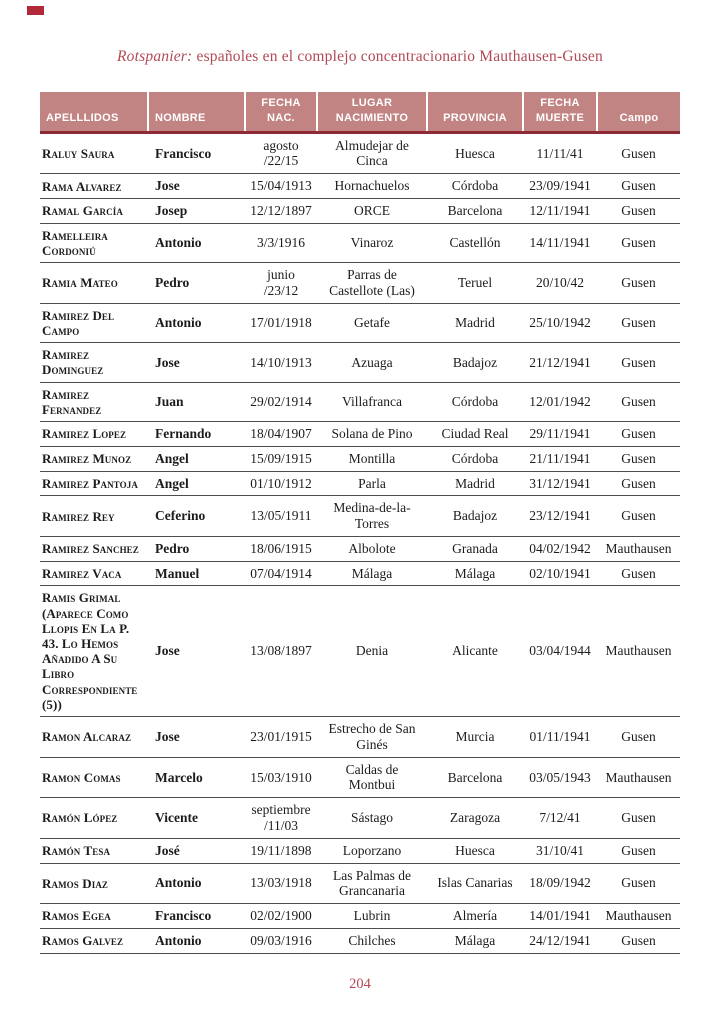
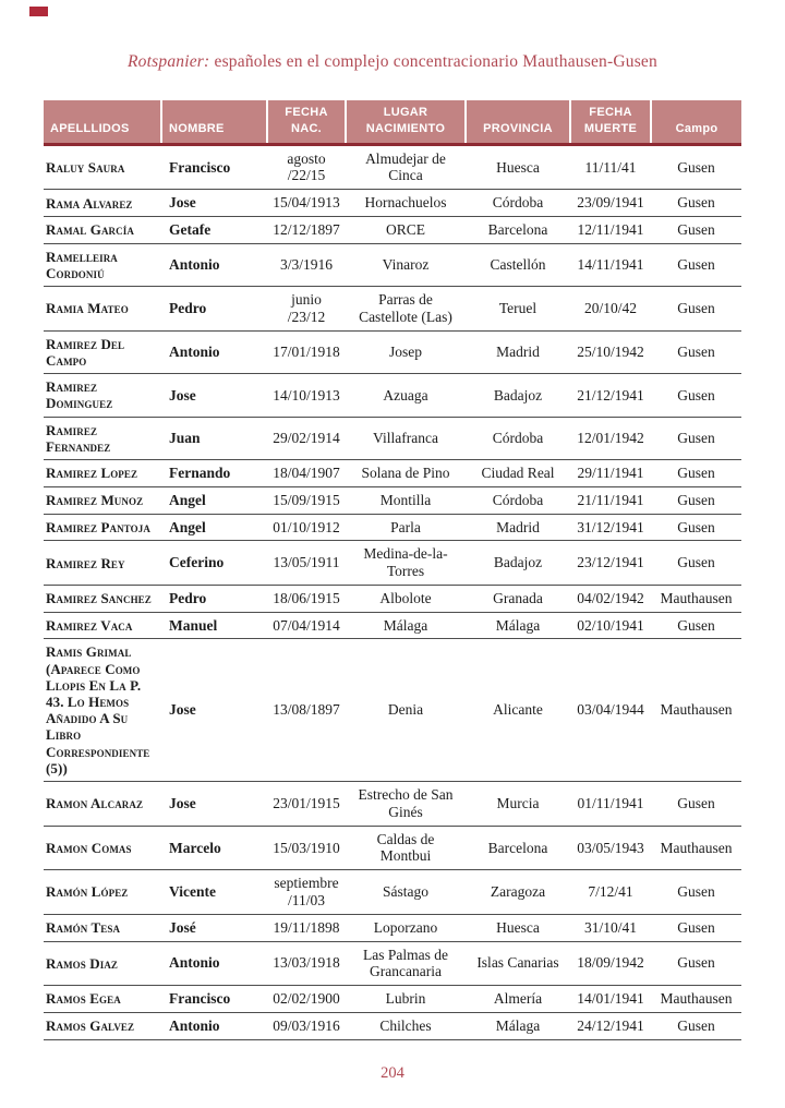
  Rotspanier: españoles en el complejo concentracionario Mauthausen-Gusen
  APELLLIDOS	NOMBRE	FECHA NAC.	LUGAR NACIMIENTO	PROVINCIA	FECHA MUERTE	Campo
  Raluy Saura	Francisco	agosto /22/15	Almudejar de Cinca	Huesca	11/11/41	Gusen
  Rama Alvarez	Jose	15/04/1913	Hornachuelos	Córdoba	23/09/1941	Gusen
- Ramal García	Josep	12/12/1897	ORCE	Barcelona	12/11/1941	Gusen
+ Ramal García	Getafe	12/12/1897	ORCE	Barcelona	12/11/1941	Gusen
  Ramelleira Cordoniú	Antonio	3/3/1916	Vinaroz	Castellón	14/11/1941	Gusen
  Ramia Mateo	Pedro	junio /23/12	Parras de Castellote (Las)	Teruel	20/10/42	Gusen
- Ramirez Del Campo	Antonio	17/01/1918	Getafe	Madrid	25/10/1942	Gusen
+ Ramirez Del Campo	Antonio	17/01/1918	Josep	Madrid	25/10/1942	Gusen
  Ramirez Dominguez	Jose	14/10/1913	Azuaga	Badajoz	21/12/1941	Gusen
  Ramirez Fernandez	Juan	29/02/1914	Villafranca	Córdoba	12/01/1942	Gusen
  Ramirez Lopez	Fernando	18/04/1907	Solana de Pino	Ciudad Real	29/11/1941	Gusen
  Ramirez Munoz	Angel	15/09/1915	Montilla	Córdoba	21/11/1941	Gusen
  Ramirez Pantoja	Angel	01/10/1912	Parla	Madrid	31/12/1941	Gusen
  Ramirez Rey	Ceferino	13/05/1911	Medina-de-la-Torres	Badajoz	23/12/1941	Gusen
  Ramirez Sanchez	Pedro	18/06/1915	Albolote	Granada	04/02/1942	Mauthausen
  Ramirez Vaca	Manuel	07/04/1914	Málaga	Málaga	02/10/1941	Gusen
  Ramis Grimal (Aparece Como Llopis En La P. 43. Lo Hemos Añadido A Su Libro Correspondiente (5))	Jose	13/08/1897	Denia	Alicante	03/04/1944	Mauthausen
  Ramon Alcaraz	Jose	23/01/1915	Estrecho de San Ginés	Murcia	01/11/1941	Gusen
  Ramon Comas	Marcelo	15/03/1910	Caldas de Montbui	Barcelona	03/05/1943	Mauthausen
  Ramón López	Vicente	septiembre /11/03	Sástago	Zaragoza	7/12/41	Gusen
  Ramón Tesa	José	19/11/1898	Loporzano	Huesca	31/10/41	Gusen
  Ramos Diaz	Antonio	13/03/1918	Las Palmas de Grancanaria	Islas Canarias	18/09/1942	Gusen
  Ramos Egea	Francisco	02/02/1900	Lubrin	Almería	14/01/1941	Mauthausen
  Ramos Galvez	Antonio	09/03/1916	Chilches	Málaga	24/12/1941	Gusen
  204
